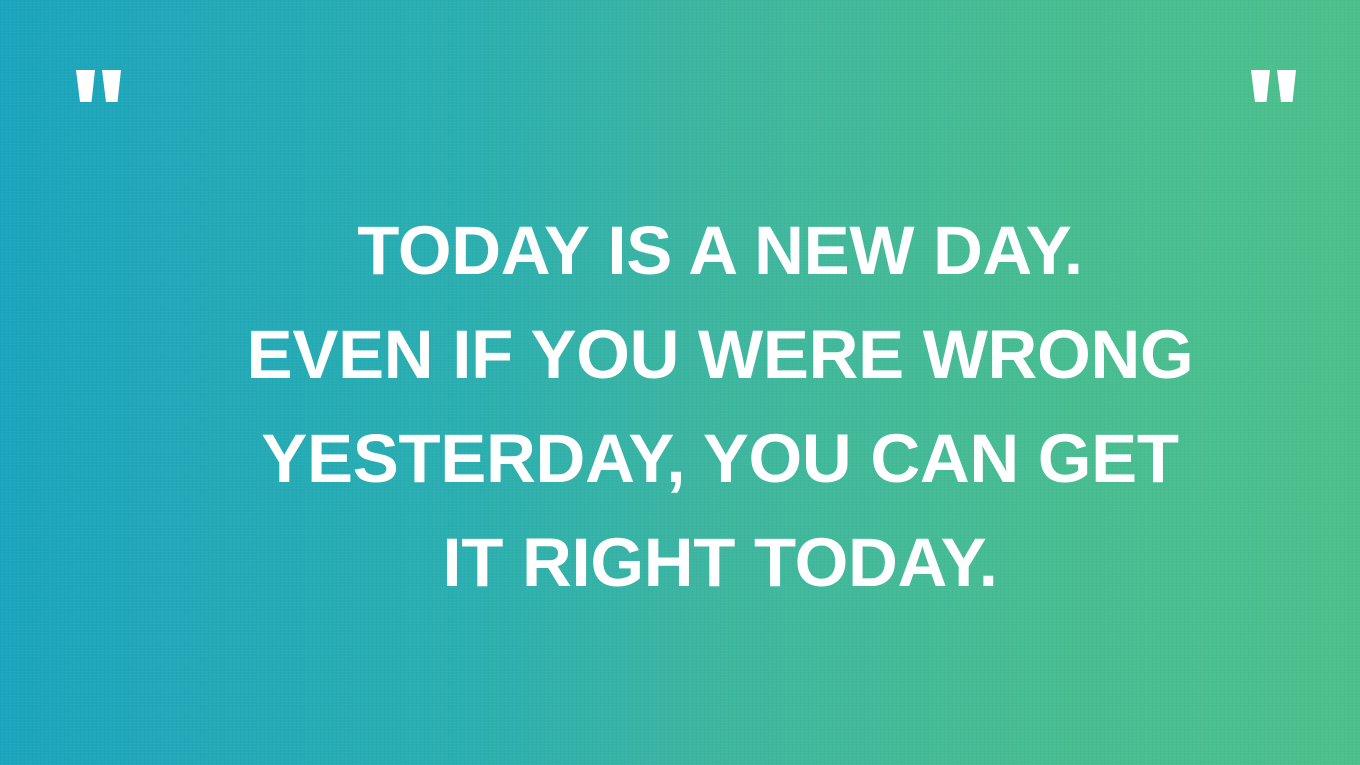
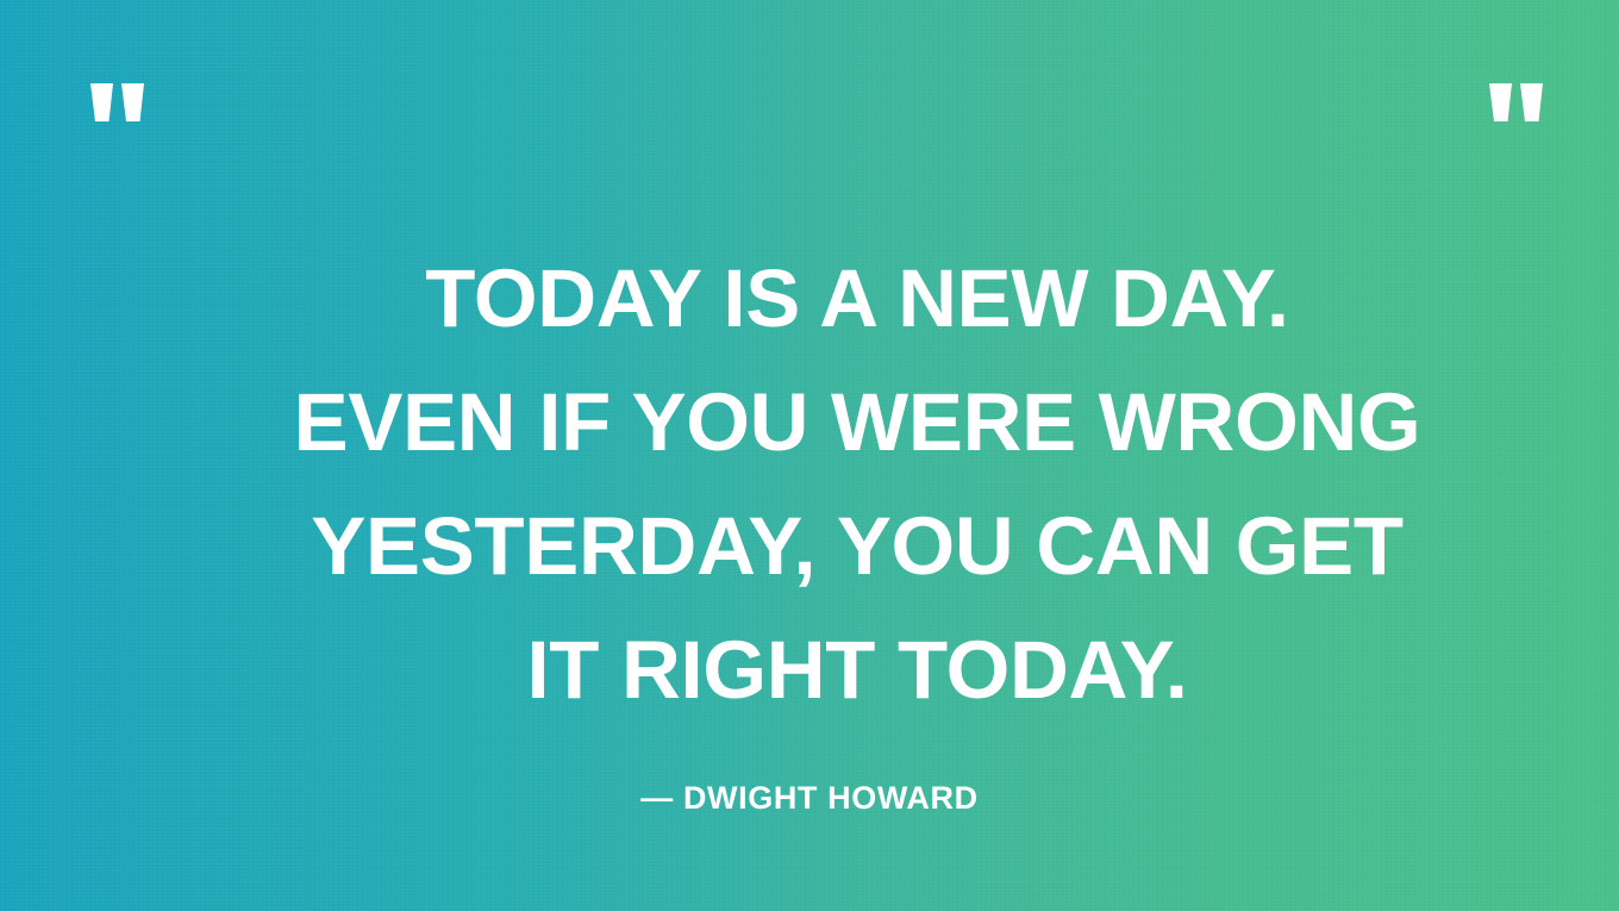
  TODAY IS A NEW DAY.
  EVEN IF YOU WERE WRONG
  YESTERDAY, YOU CAN GET
  IT RIGHT TODAY.
+ — DWIGHT HOWARD
